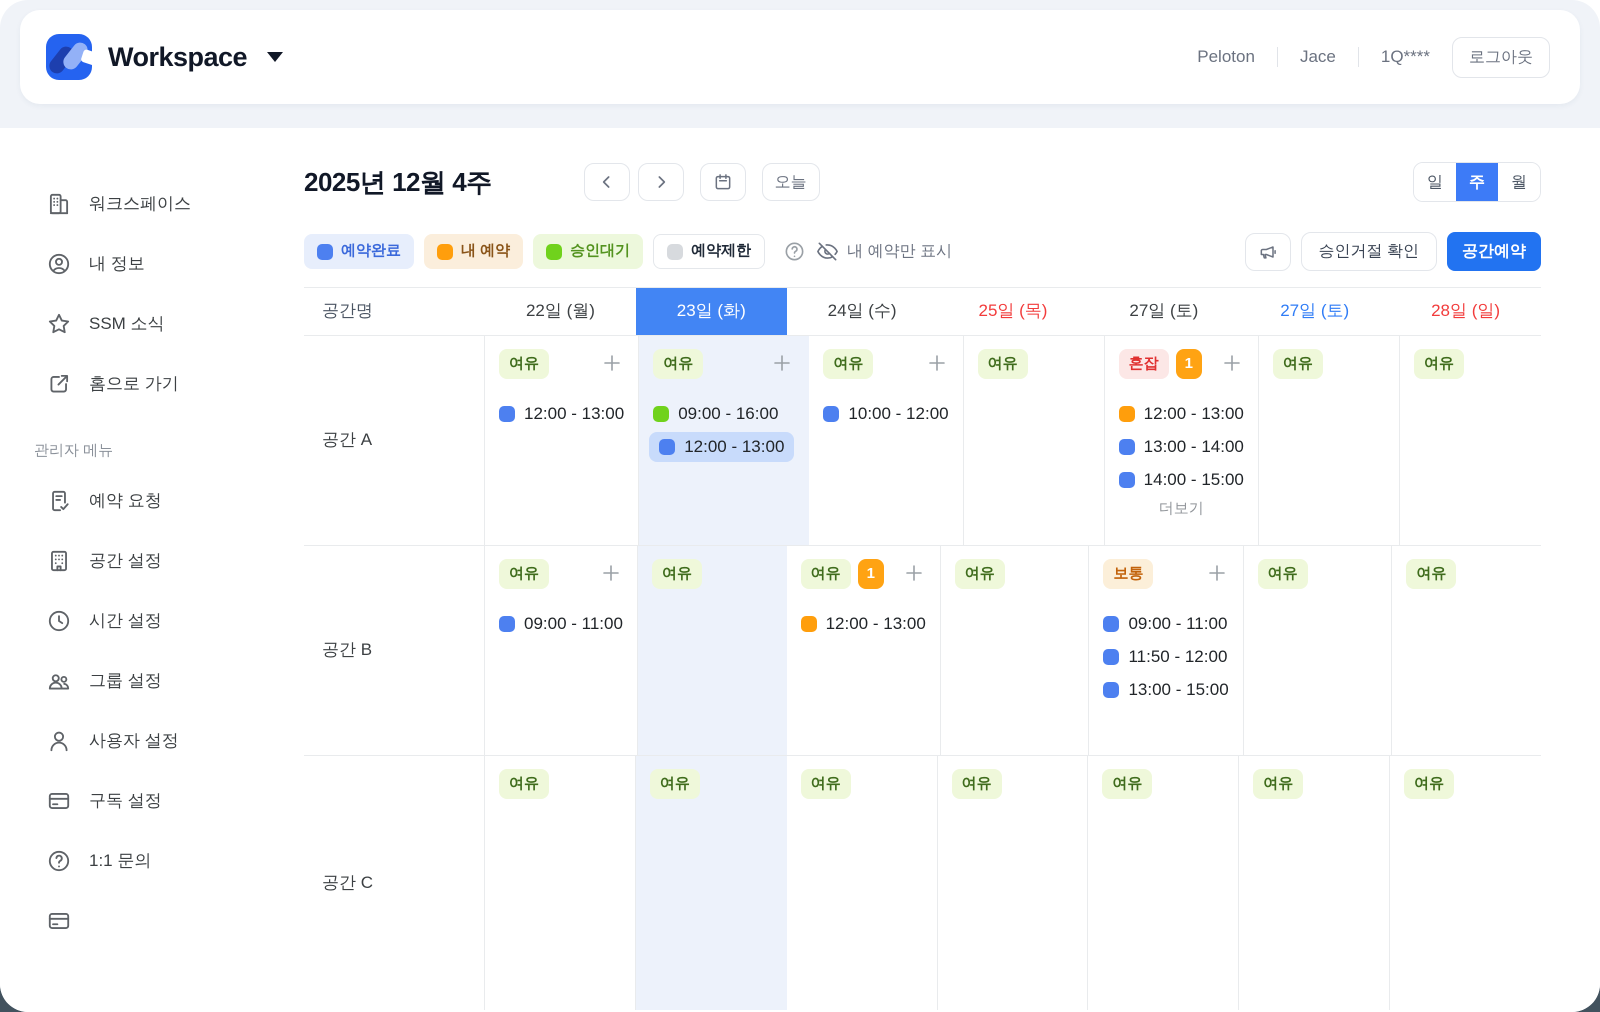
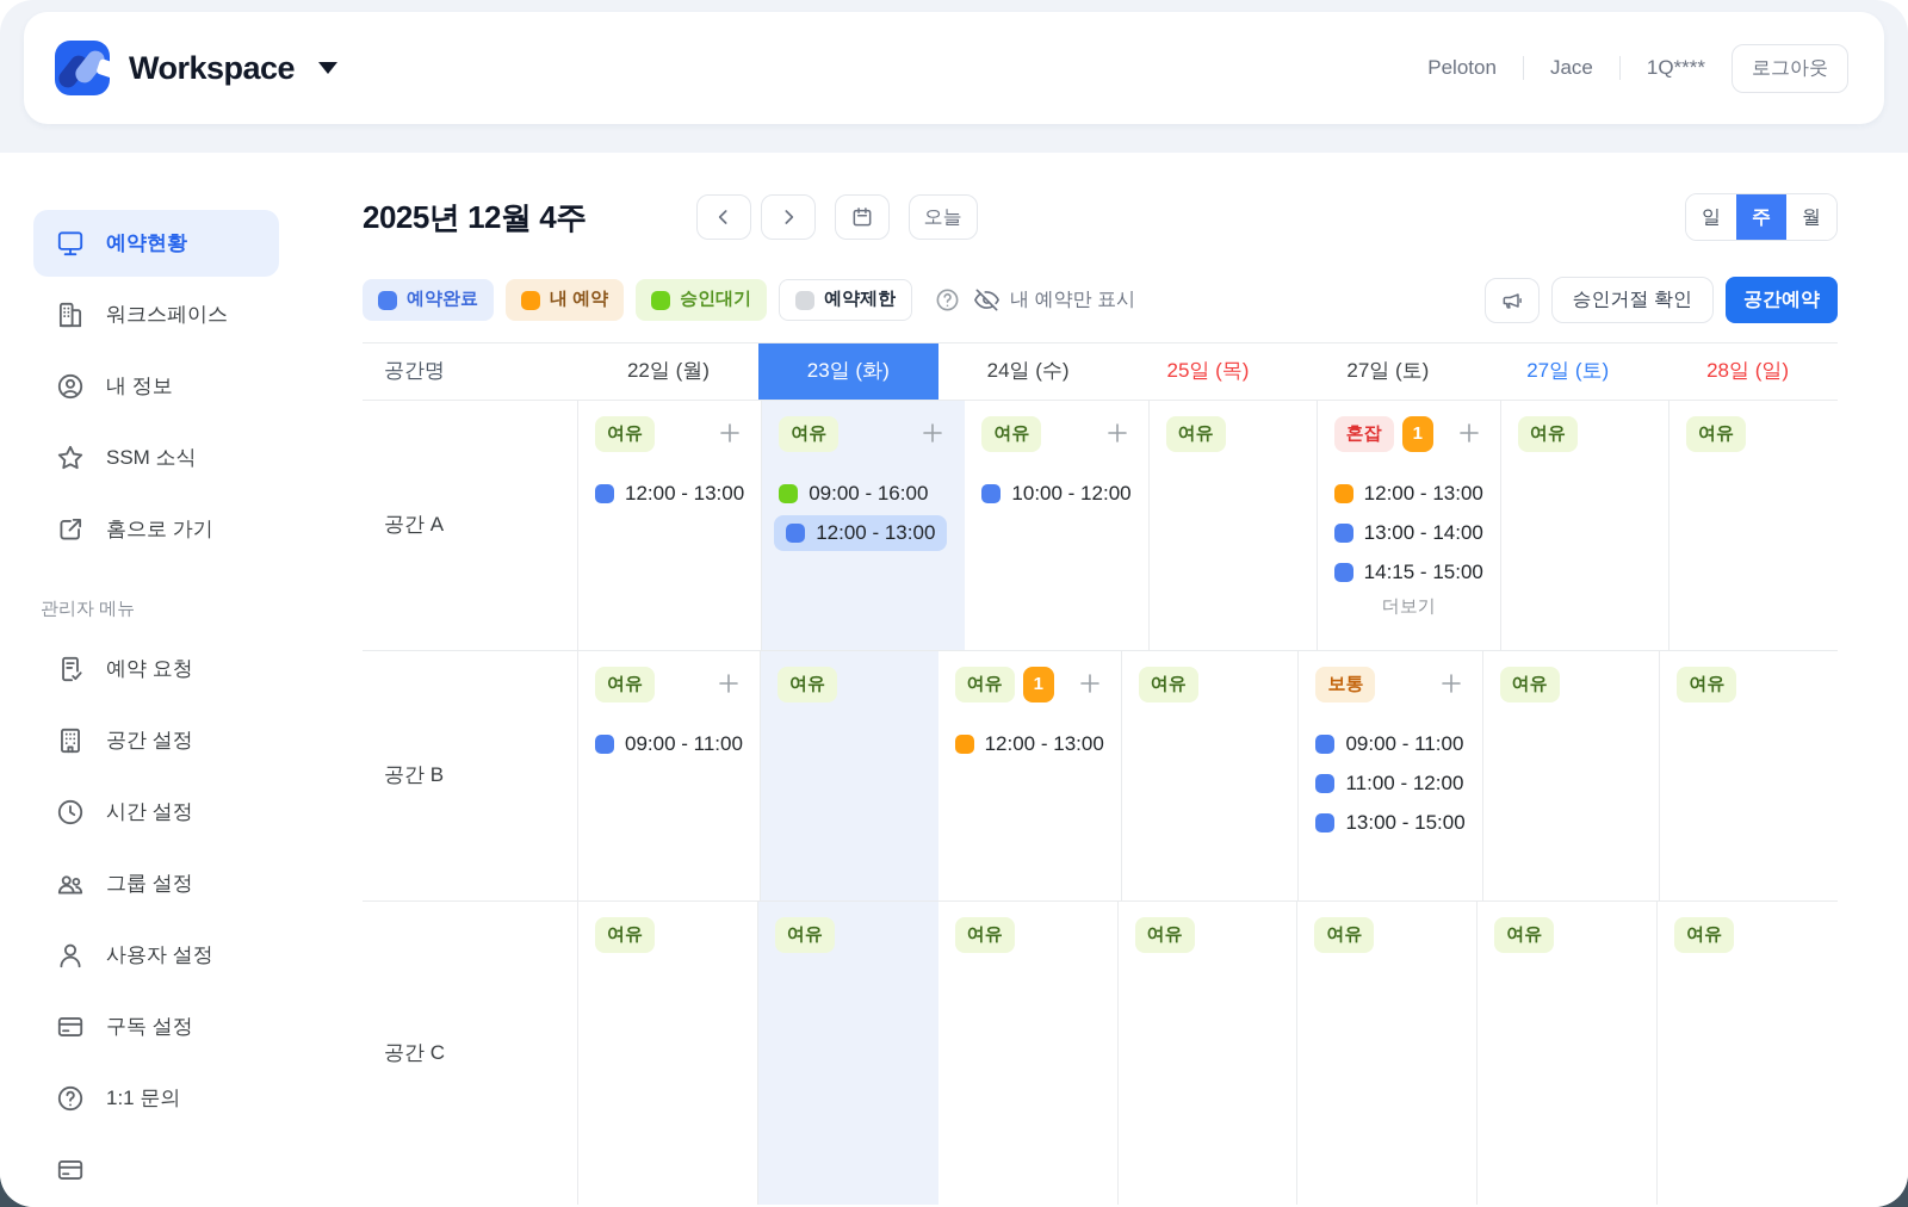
  Workspace
  Peloton
  Jace
  1Q****
  로그아웃
+ 예약현황
  워크스페이스
  내 정보
  SSM 소식
  홈으로 가기
  관리자 메뉴
  예약 요청
  공간 설정
  시간 설정
  그룹 설정
  사용자 설정
  구독 설정
  1:1 문의
  2025년 12월 4주
  오늘
  일
  주
  월
  예약완료
  내 예약
  승인대기
  예약제한
  내 예약만 표시
  승인거절 확인
  공간예약
  공간명
  22일 (월)
  23일 (화)
  24일 (수)
  25일 (목)
  27일 (토)
  27일 (토)
  28일 (일)
  공간 A
  여유
  12:00 - 13:00
  여유
  09:00 - 16:00
  12:00 - 13:00
  여유
  10:00 - 12:00
  여유
  혼잡
  1
  12:00 - 13:00
  13:00 - 14:00
- 14:00 - 15:00
+ 14:15 - 15:00
  더보기
  여유
  여유
  공간 B
  여유
  09:00 - 11:00
  여유
  여유
  1
  12:00 - 13:00
  여유
  보통
  09:00 - 11:00
- 11:50 - 12:00
+ 11:00 - 12:00
  13:00 - 15:00
  여유
  여유
  공간 C
  여유
  여유
  여유
  여유
  여유
  여유
  여유
